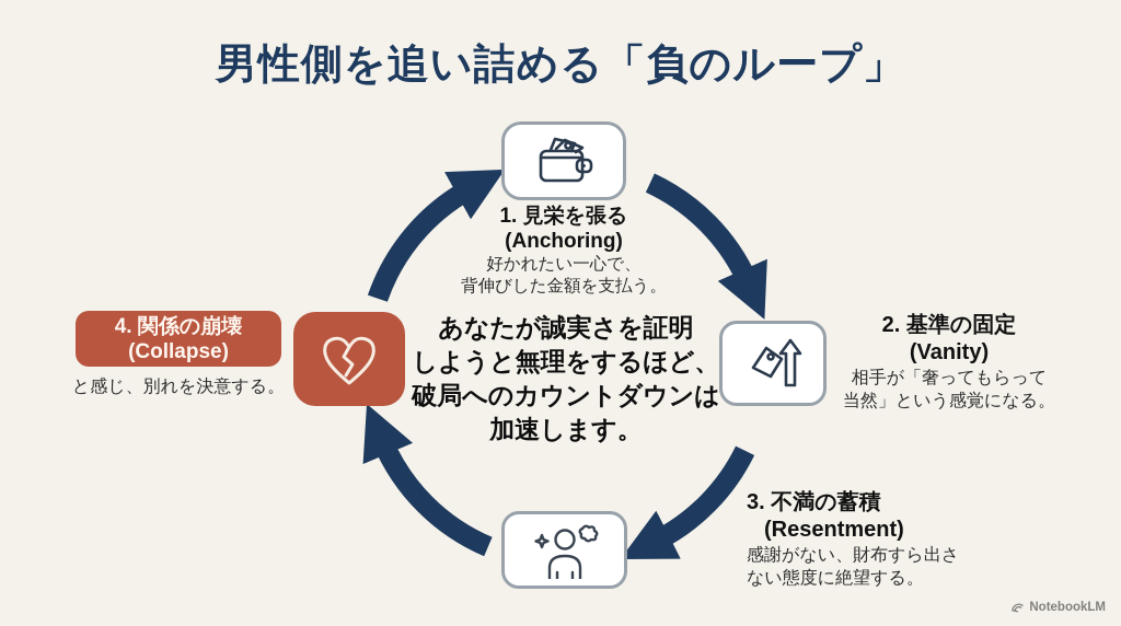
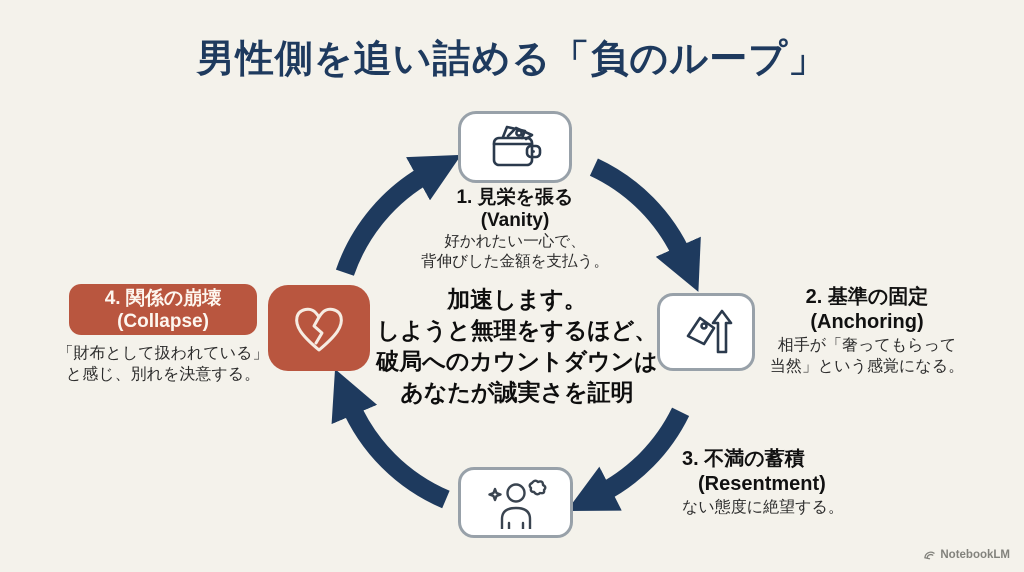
  男性側を追い詰める「負のループ」
  1. 見栄を張る
- (Anchoring)
+ (Vanity)
  好かれたい一心で、
  背伸びした金額を支払う。
  2. 基準の固定
- (Vanity)
+ (Anchoring)
  相手が「奢ってもらって
  当然」という感覚になる。
  3. 不満の蓄積
  (Resentment)
- 感謝がない、財布すら出さ
  ない態度に絶望する。
  4. 関係の崩壊
  (Collapse)
+ 「財布として扱われている」
  と感じ、別れを決意する。
- あなたが誠実さを証明
+ 加速します。
  しようと無理をするほど、
  破局へのカウントダウンは
- 加速します。
+ あなたが誠実さを証明
  NotebookLM
